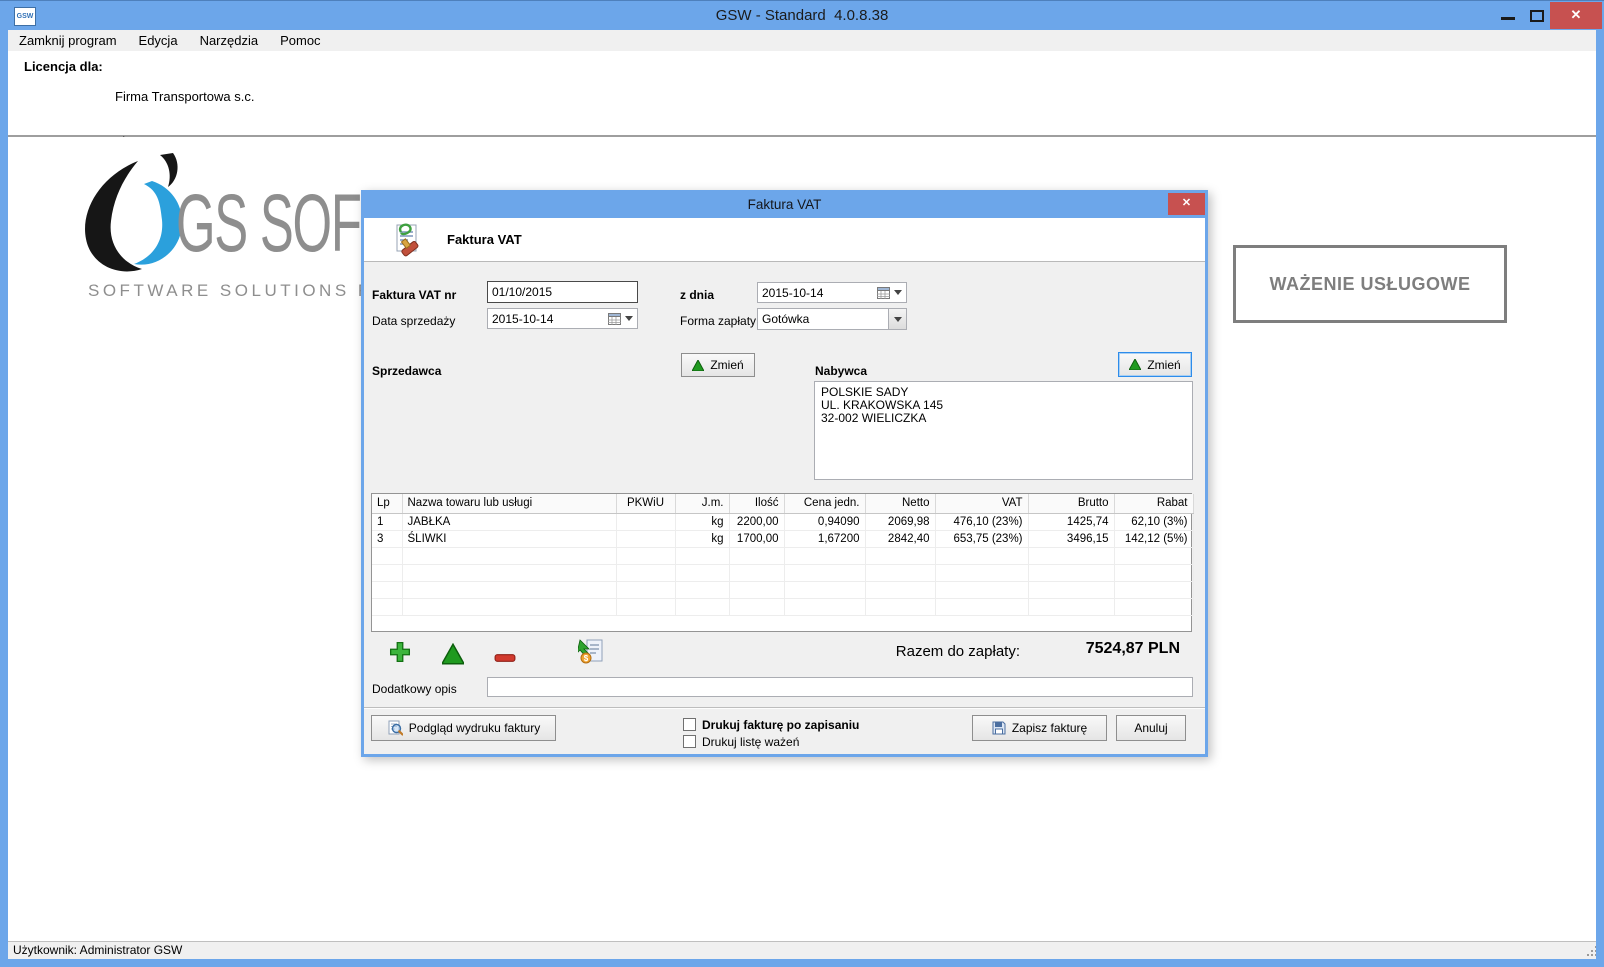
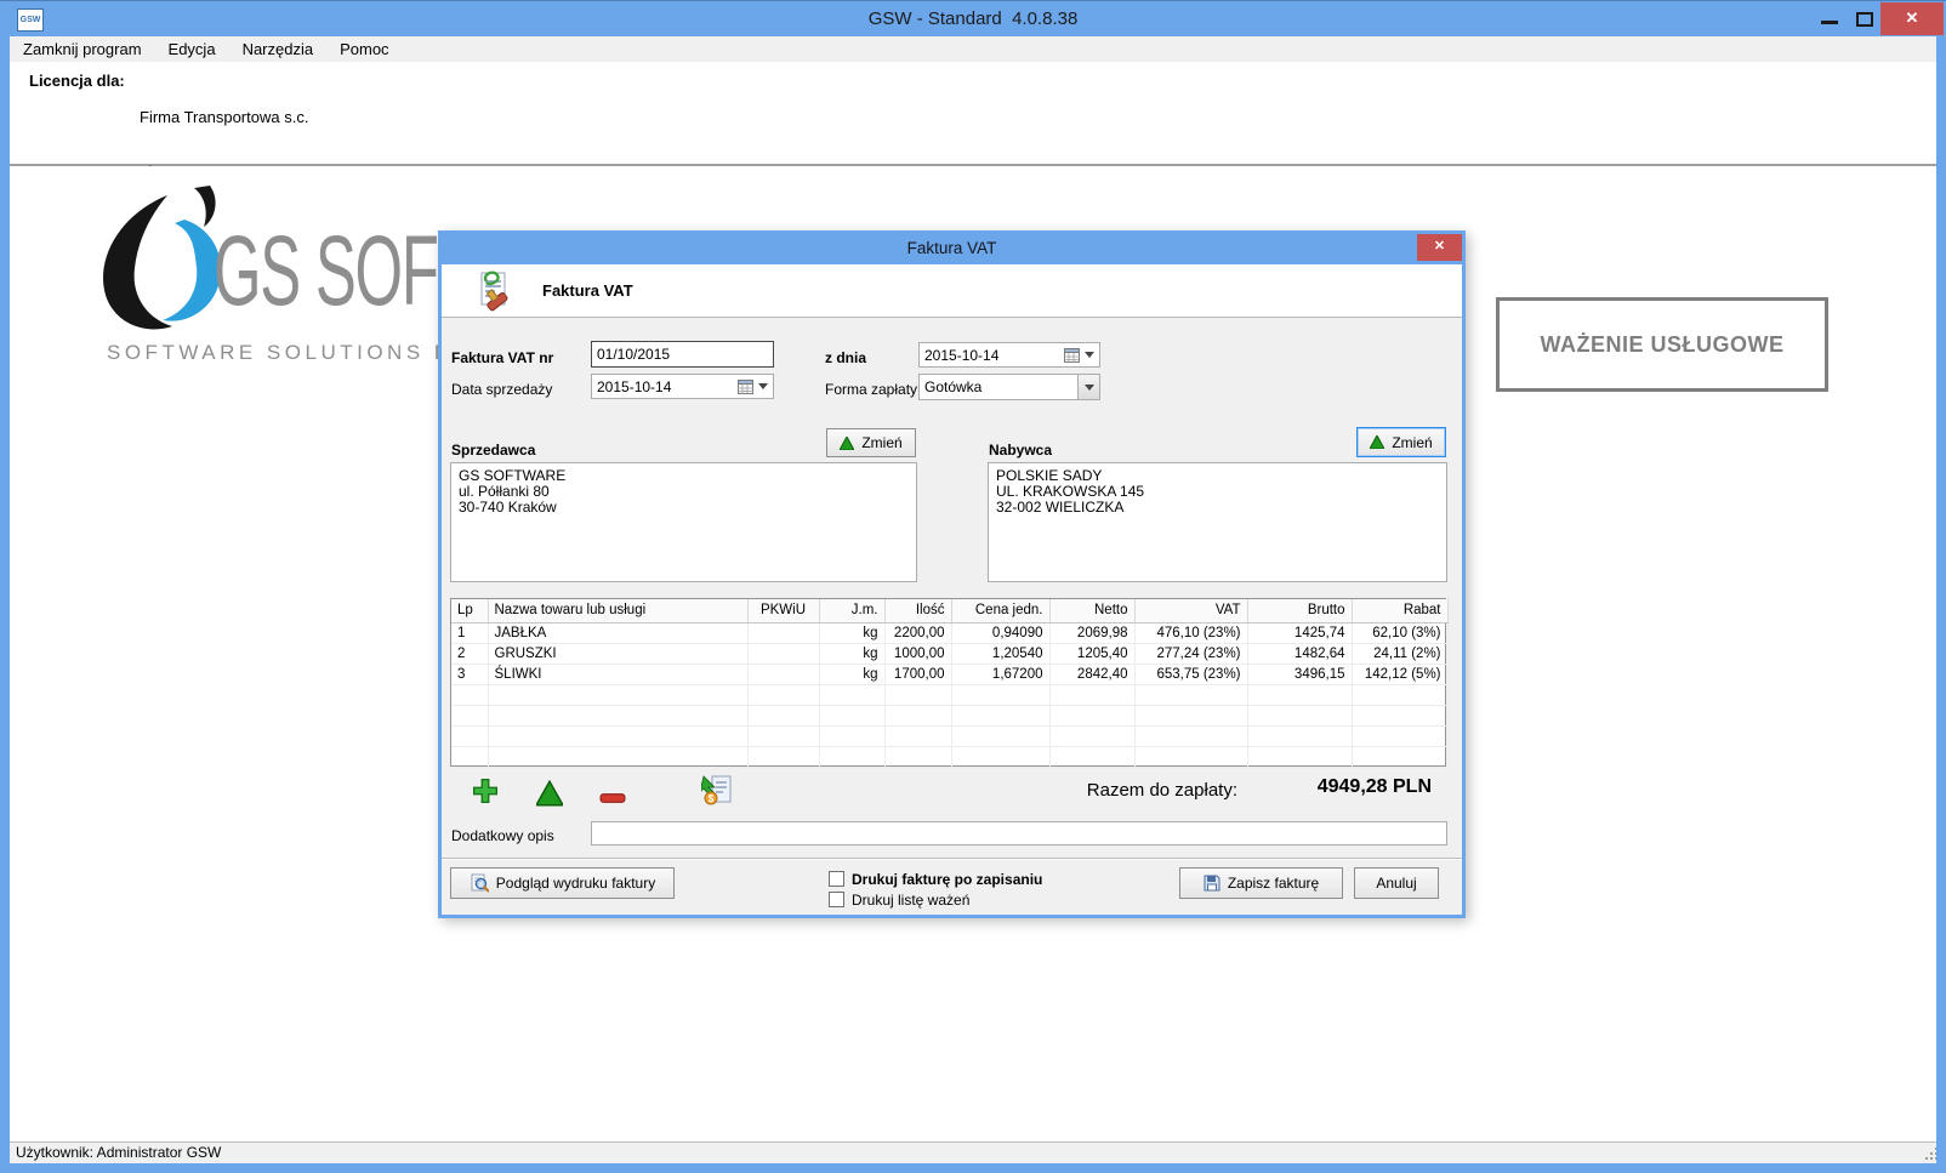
  GSW - Standard 4.0.8.38
  ✕
  Zamknij program
  Edycja
  Narzędzia
  Pomoc
  Licencja dla:
  Firma Transportowa s.c.
  WAŻENIE USŁUGOWE
  Użytkownik: Administrator GSW
  Faktura VAT
  ✕
  Faktura VAT
  Faktura VAT nr
  01/10/2015
  z dnia
  2015-10-14
  Data sprzedaży
  2015-10-14
  Forma zapłaty
  Gotówka
  Sprzedawca
  Zmień
+ GS SOFTWARE
+ ul. Półłanki 80
+ 30-740 Kraków
  Nabywca
  Zmień
  POLSKIE SADY
  UL. KRAKOWSKA 145
  32-002 WIELICZKA
  Lp	Nazwa towaru lub usługi	PKWiU	J.m.	Ilość	Cena jedn.	Netto	VAT	Brutto	Rabat
  1	JABŁKA		kg	2200,00	0,94090	2069,98	476,10 (23%)	1425,74	62,10 (3%)
+ 2	GRUSZKI		kg	1000,00	1,20540	1205,40	277,24 (23%)	1482,64	24,11 (2%)
  3	ŚLIWKI		kg	1700,00	1,67200	2842,40	653,75 (23%)	3496,15	142,12 (5%)
  $
  Razem do zapłaty:
- 7524,87 PLN
+ 4949,28 PLN
  Dodatkowy opis
  Podgląd wydruku faktury
  Drukuj fakturę po zapisaniu
  Drukuj listę ważeń
  Zapisz fakturę
  Anuluj
